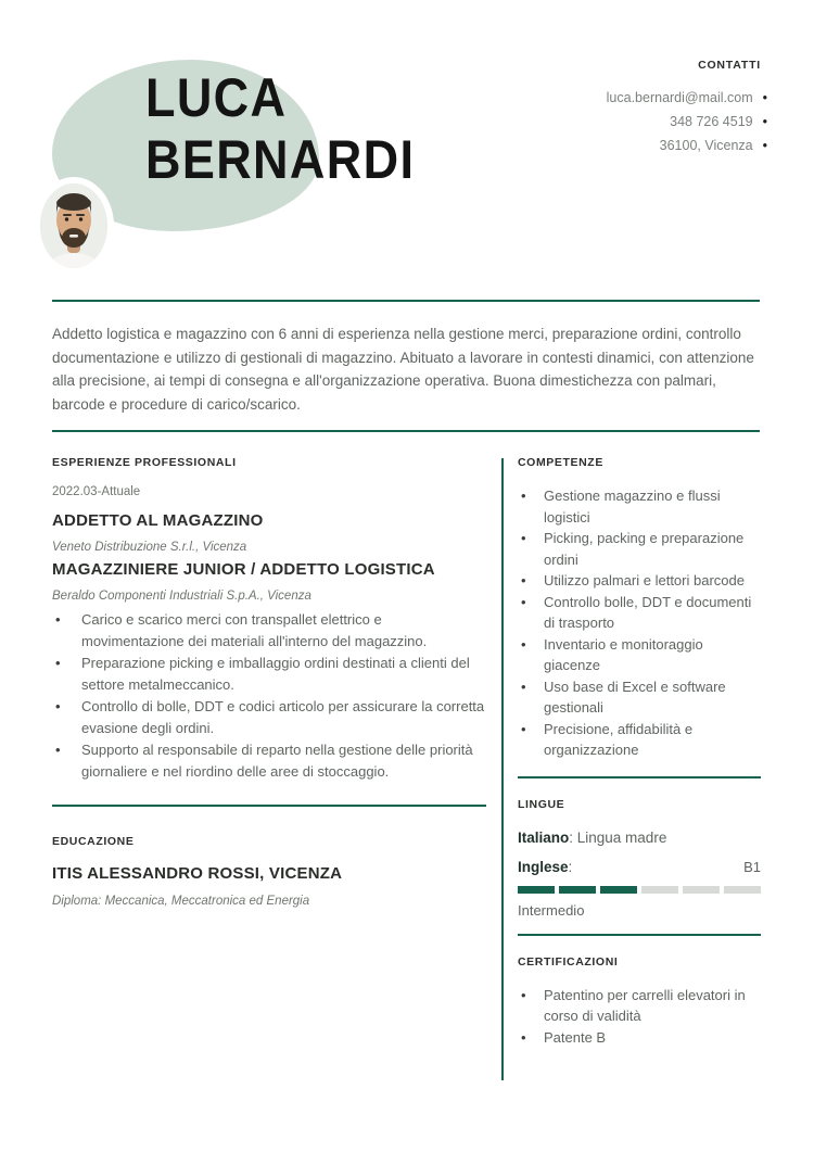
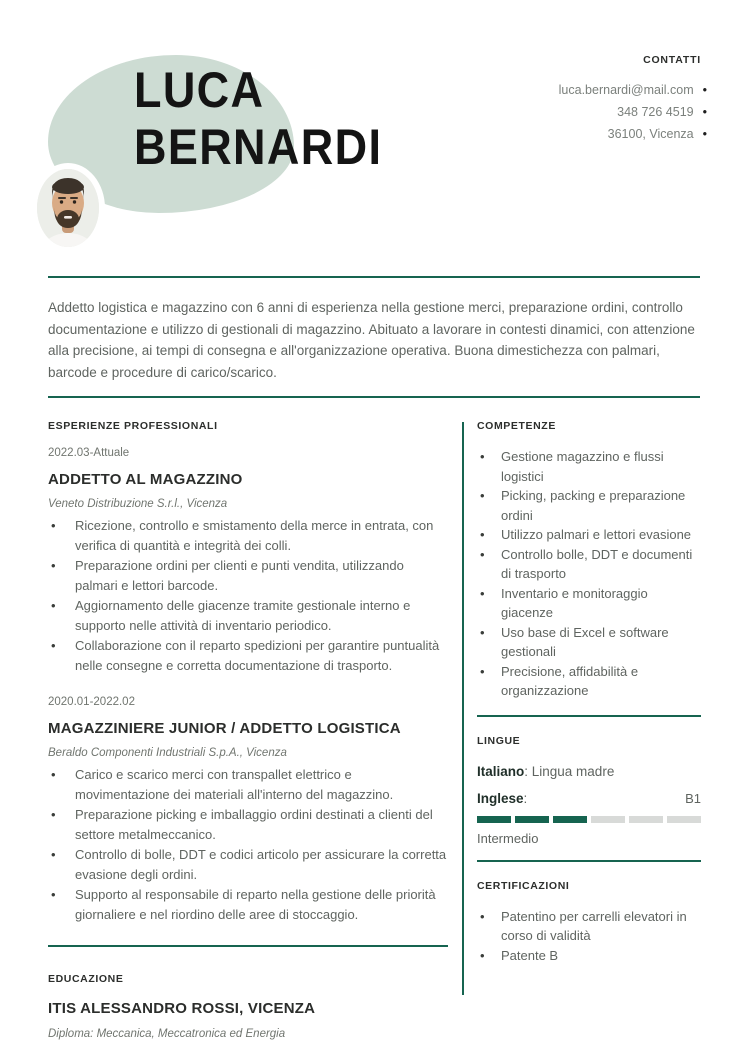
  LUCA
  BERNARDI
  CONTATTI
  luca.bernardi@mail.com •
  348 726 4519 •
  36100, Vicenza •
  Addetto logistica e magazzino con 6 anni di esperienza nella gestione merci, preparazione ordini, controllo documentazione e utilizzo di gestionali di magazzino. Abituato a lavorare in contesti dinamici, con attenzione alla precisione, ai tempi di consegna e all'organizzazione operativa. Buona dimestichezza con palmari, barcode e procedure di carico/scarico.
  ESPERIENZE PROFESSIONALI
  2022.03-Attuale
  ADDETTO AL MAGAZZINO
  Veneto Distribuzione S.r.l., Vicenza
+ Ricezione, controllo e smistamento della merce in entrata, con verifica di quantità e integrità dei colli.
+ Preparazione ordini per clienti e punti vendita, utilizzando palmari e lettori barcode.
+ Aggiornamento delle giacenze tramite gestionale interno e supporto nelle attività di inventario periodico.
+ Collaborazione con il reparto spedizioni per garantire puntualità nelle consegne e corretta documentazione di trasporto.
+ 2020.01-2022.02
  MAGAZZINIERE JUNIOR / ADDETTO LOGISTICA
  Beraldo Componenti Industriali S.p.A., Vicenza
  Carico e scarico merci con transpallet elettrico e movimentazione dei materiali all'interno del magazzino.
  Preparazione picking e imballaggio ordini destinati a clienti del settore metalmeccanico.
  Controllo di bolle, DDT e codici articolo per assicurare la corretta evasione degli ordini.
  Supporto al responsabile di reparto nella gestione delle priorità giornaliere e nel riordino delle aree di stoccaggio.
  EDUCAZIONE
  ITIS ALESSANDRO ROSSI, VICENZA
  Diploma: Meccanica, Meccatronica ed Energia
  COMPETENZE
  Gestione magazzino e flussi logistici
  Picking, packing e preparazione ordini
- Utilizzo palmari e lettori barcode
+ Utilizzo palmari e lettori evasione
  Controllo bolle, DDT e documenti di trasporto
  Inventario e monitoraggio giacenze
  Uso base di Excel e software gestionali
  Precisione, affidabilità e organizzazione
  LINGUE
  Italiano: Lingua madre
  Inglese:
  B1
  Intermedio
  CERTIFICAZIONI
  Patentino per carrelli elevatori in corso di validità
  Patente B
